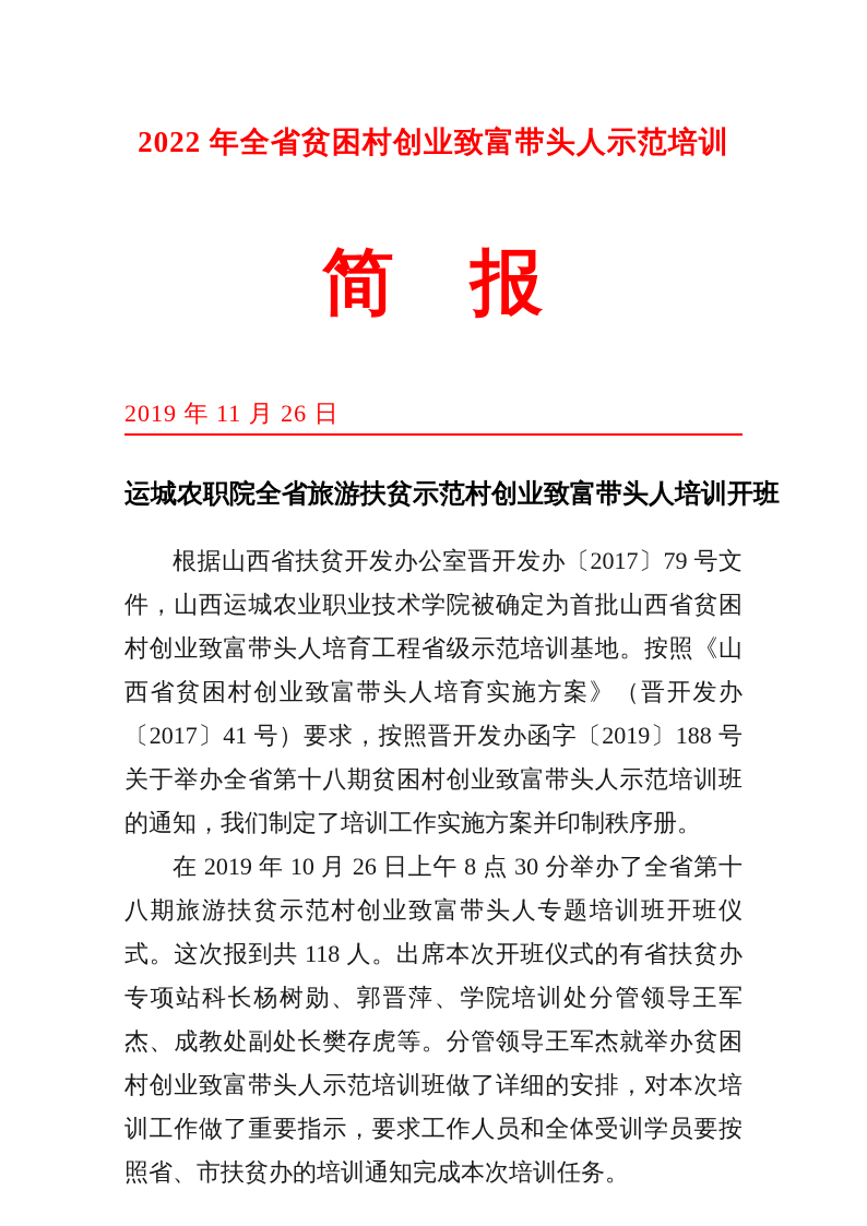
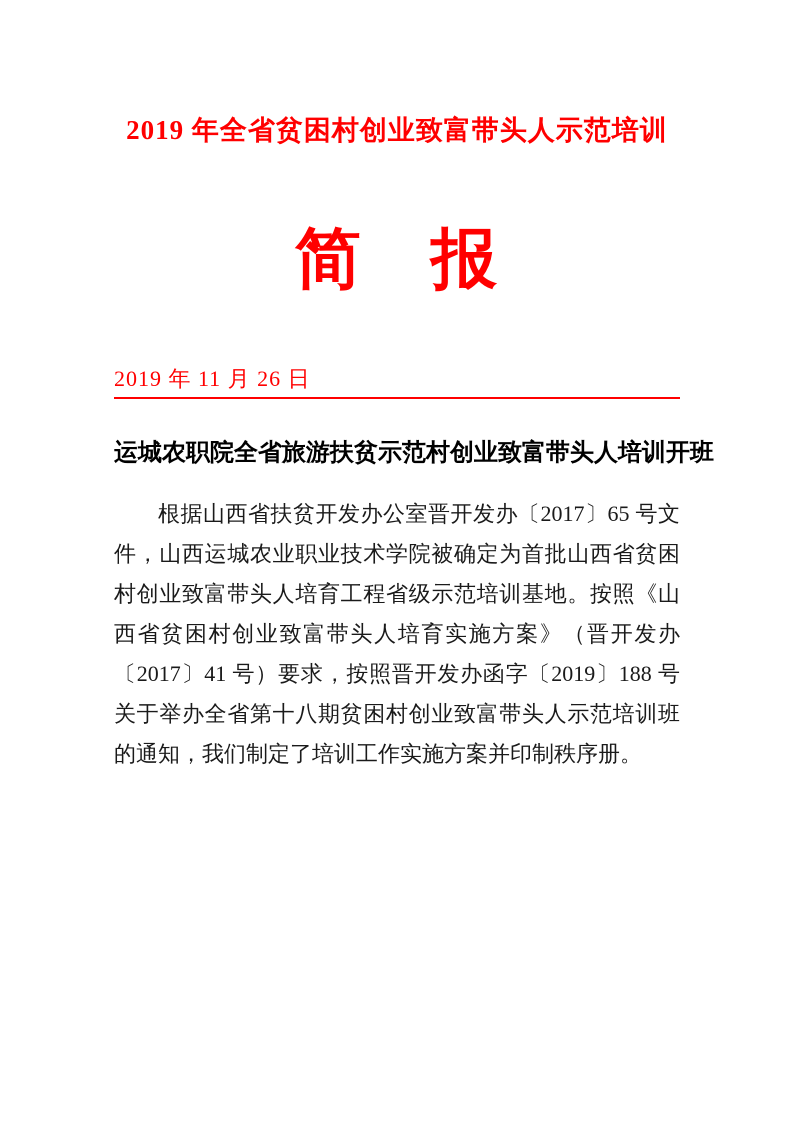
- 2022 年全省贫困村创业致富带头人示范培训
+ 2019 年全省贫困村创业致富带头人示范培训
  简 报
  2019 年 11 月 26 日
  运城农职院全省旅游扶贫示范村创业致富带头人培训开班
- 根据山西省扶贫开发办公室晋开发办〔2017〕79 号文件，山西运城农业职业技术学院被确定为首批山西省贫困村创业致富带头人培育工程省级示范培训基地。按照《山西省贫困村创业致富带头人培育实施方案》（晋开发办 〔2017〕41 号）要求，按照晋开发办函字〔2019〕188 号关于举办全省第十八期贫困村创业致富带头人示范培训班的通知，我们制定了培训工作实施方案并印制秩序册。
+ 根据山西省扶贫开发办公室晋开发办〔2017〕65 号文件，山西运城农业职业技术学院被确定为首批山西省贫困村创业致富带头人培育工程省级示范培训基地。按照《山西省贫困村创业致富带头人培育实施方案》（晋开发办 〔2017〕41 号）要求，按照晋开发办函字〔2019〕188 号关于举办全省第十八期贫困村创业致富带头人示范培训班的通知，我们制定了培训工作实施方案并印制秩序册。
- 在 2019 年 10 月 26 日上午 8 点 30 分举办了全省第十八期旅游扶贫示范村创业致富带头人专题培训班开班仪式。这次报到共 118 人。出席本次开班仪式的有省扶贫办专项站科长杨树勋、郭晋萍、学院培训处分管领导王军杰、成教处副处长樊存虎等。分管领导王军杰就举办贫困村创业致富带头人示范培训班做了详细的安排，对本次培训工作做了重要指示，要求工作人员和全体受训学员要按照省、市扶贫办的培训通知完成本次培训任务。
